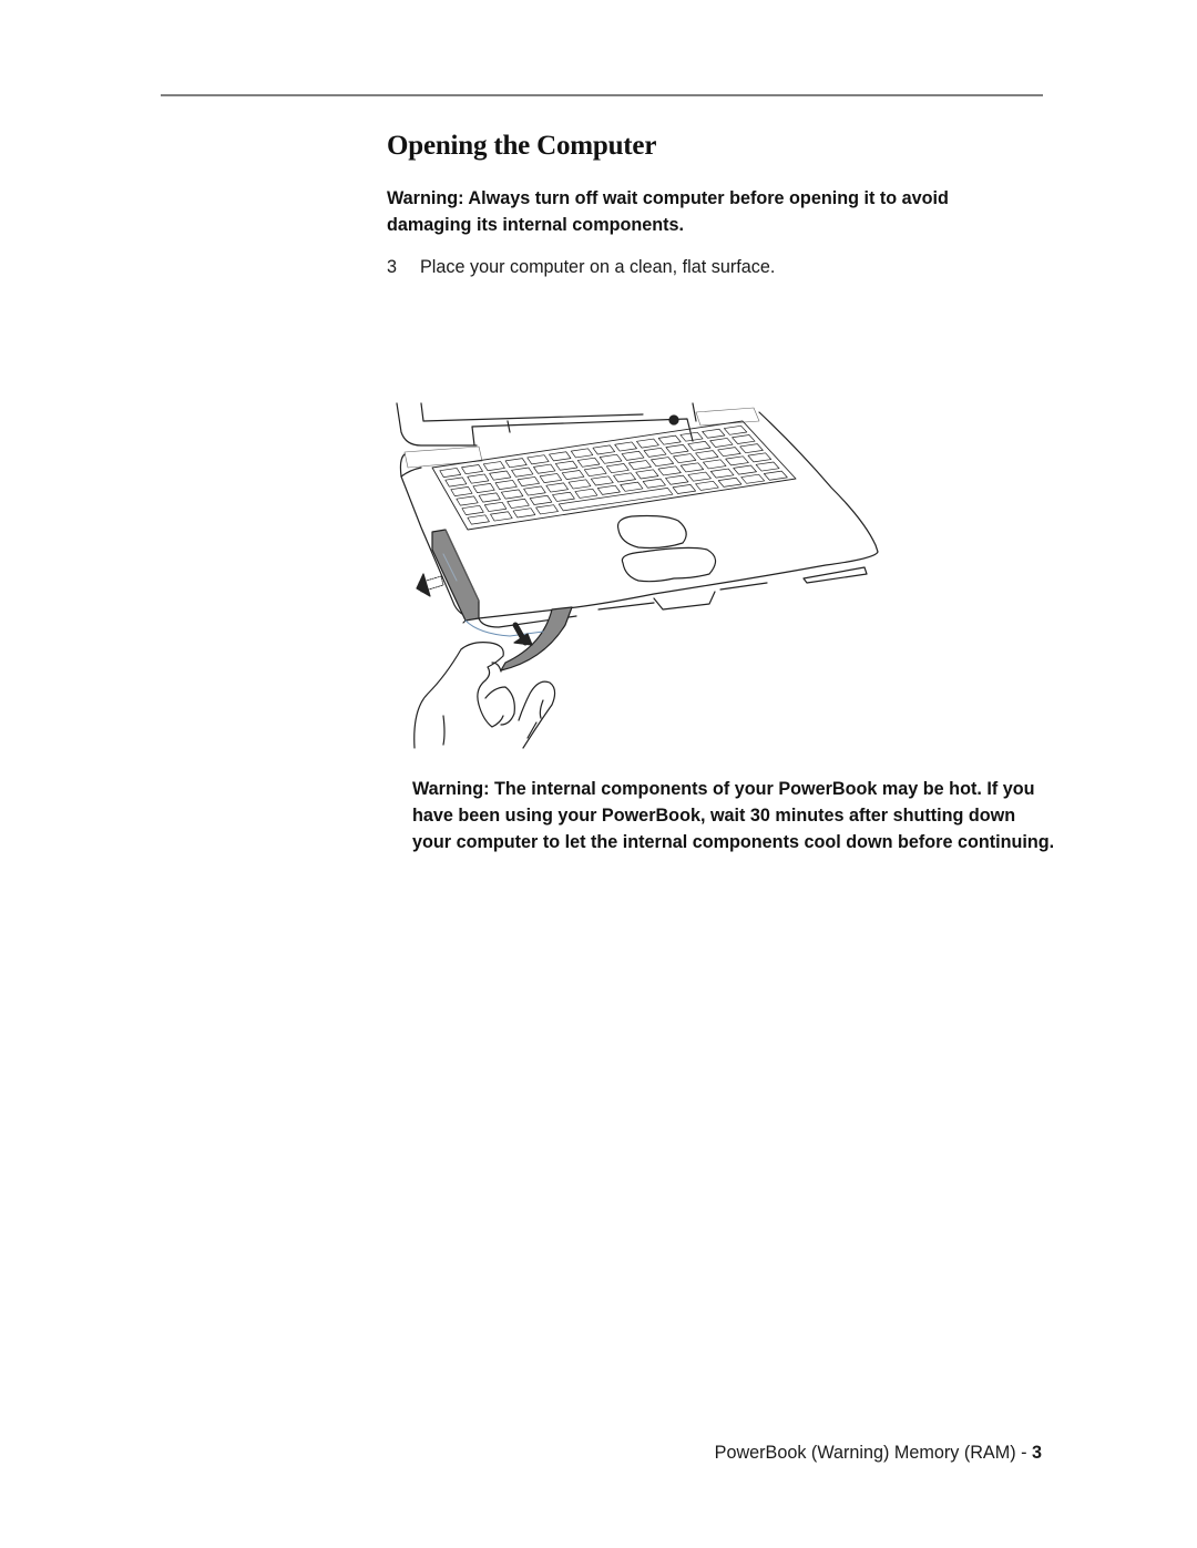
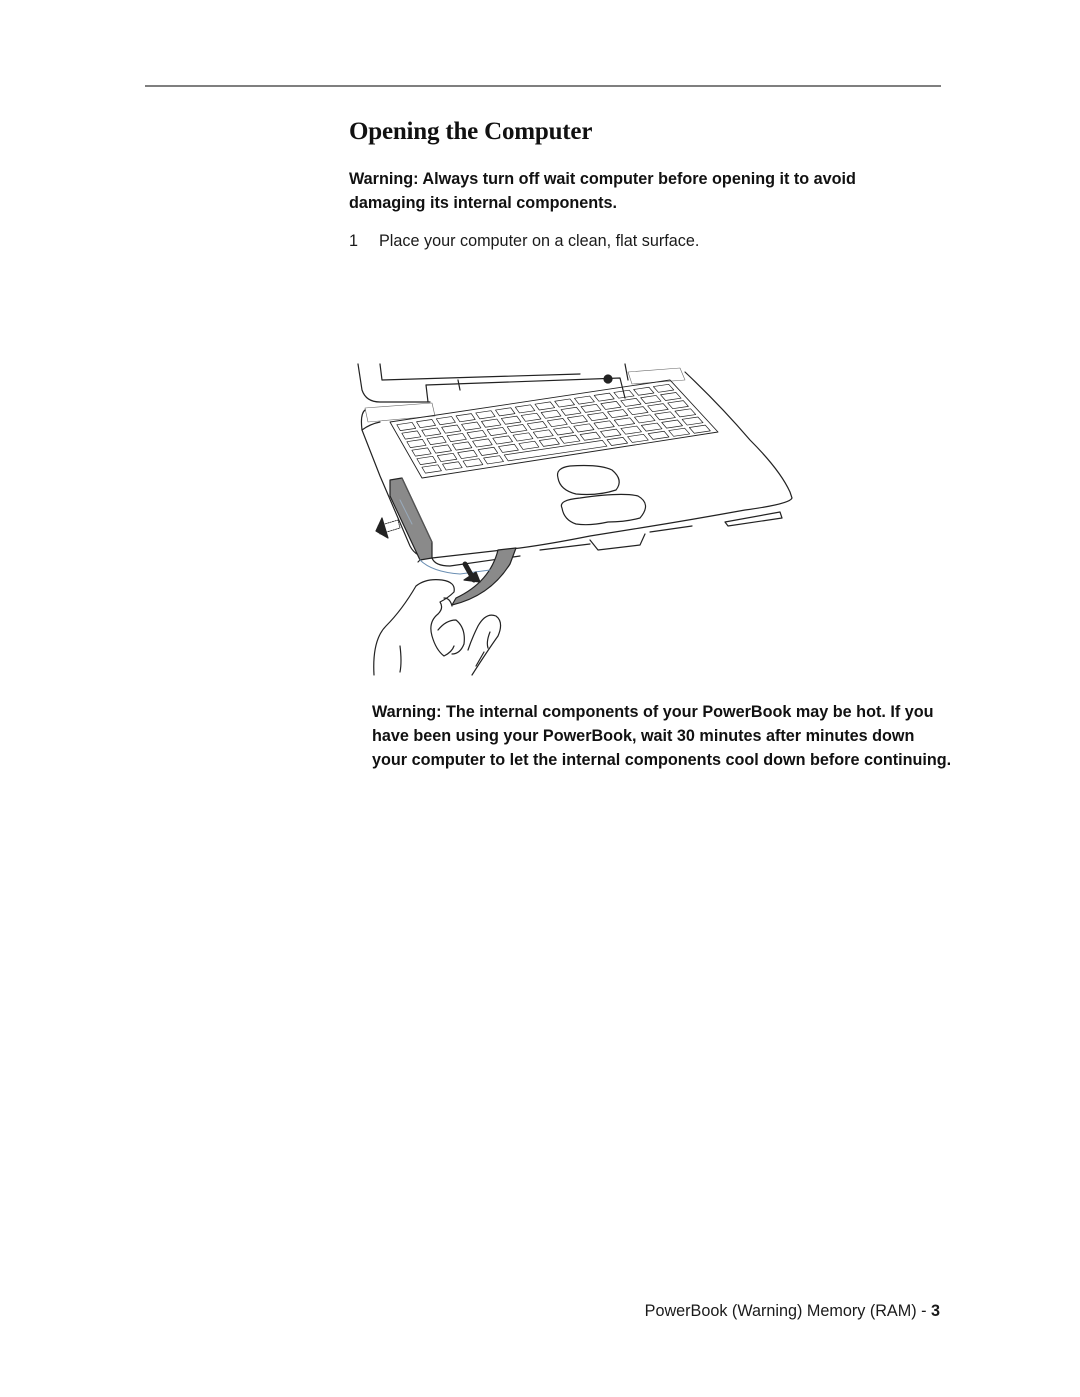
  Opening the Computer
  Warning: Always turn off wait computer before opening it to avoid damaging its internal components.
- 3
+ 1
  Place your computer on a clean, flat surface.
- Warning: The internal components of your PowerBook may be hot. If you have been using your PowerBook, wait 30 minutes after shutting down your computer to let the internal components cool down before continuing.
+ Warning: The internal components of your PowerBook may be hot. If you have been using your PowerBook, wait 30 minutes after minutes down your computer to let the internal components cool down before continuing.
  PowerBook (Warning) Memory (RAM) - 3
